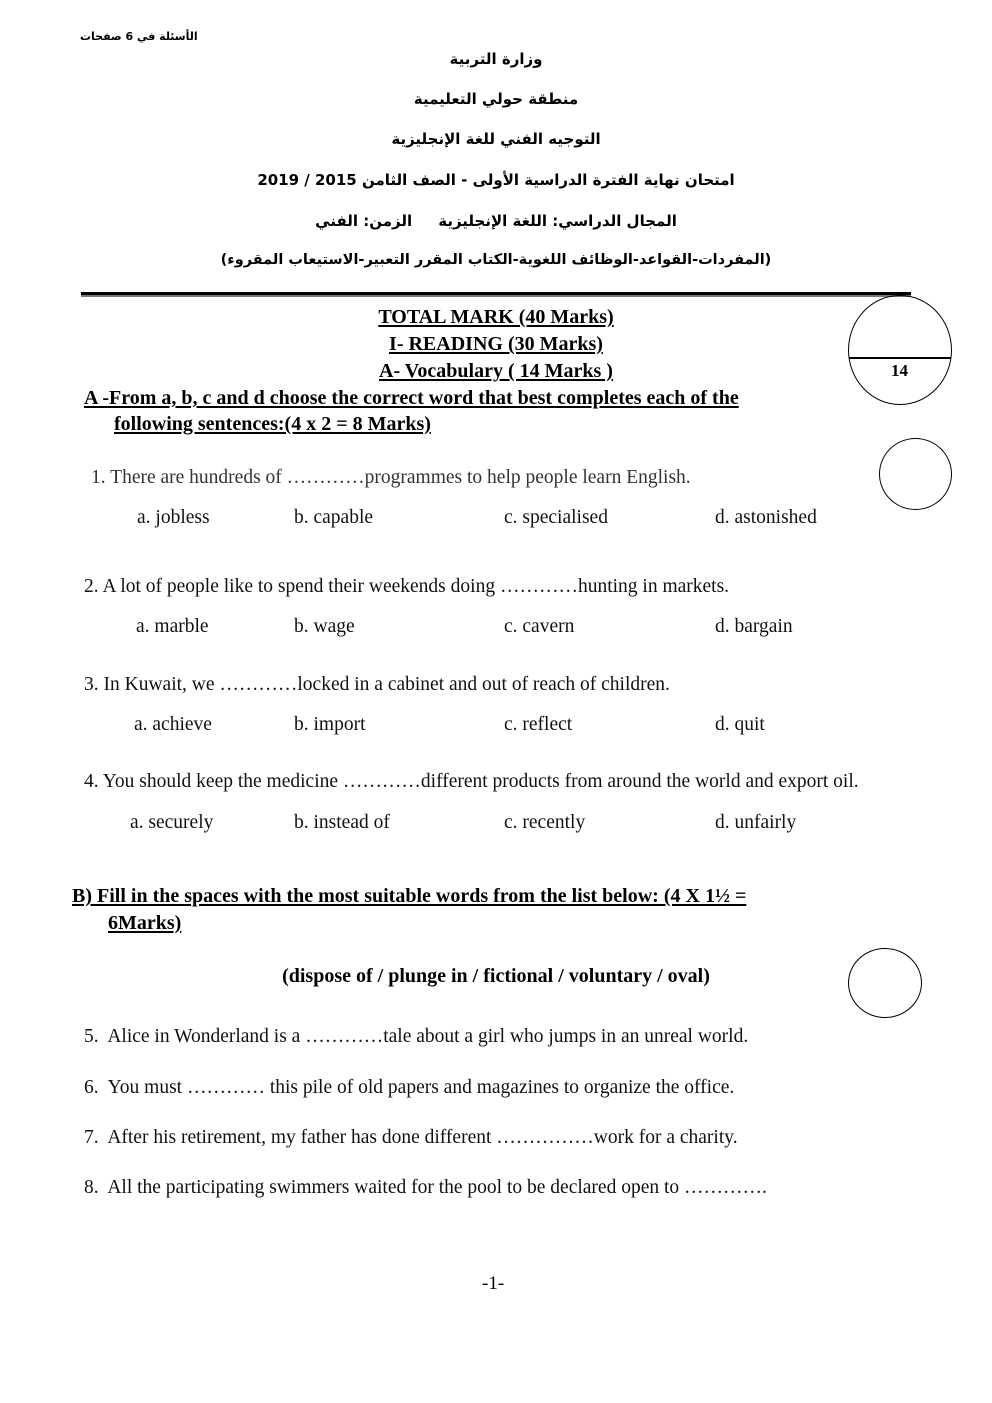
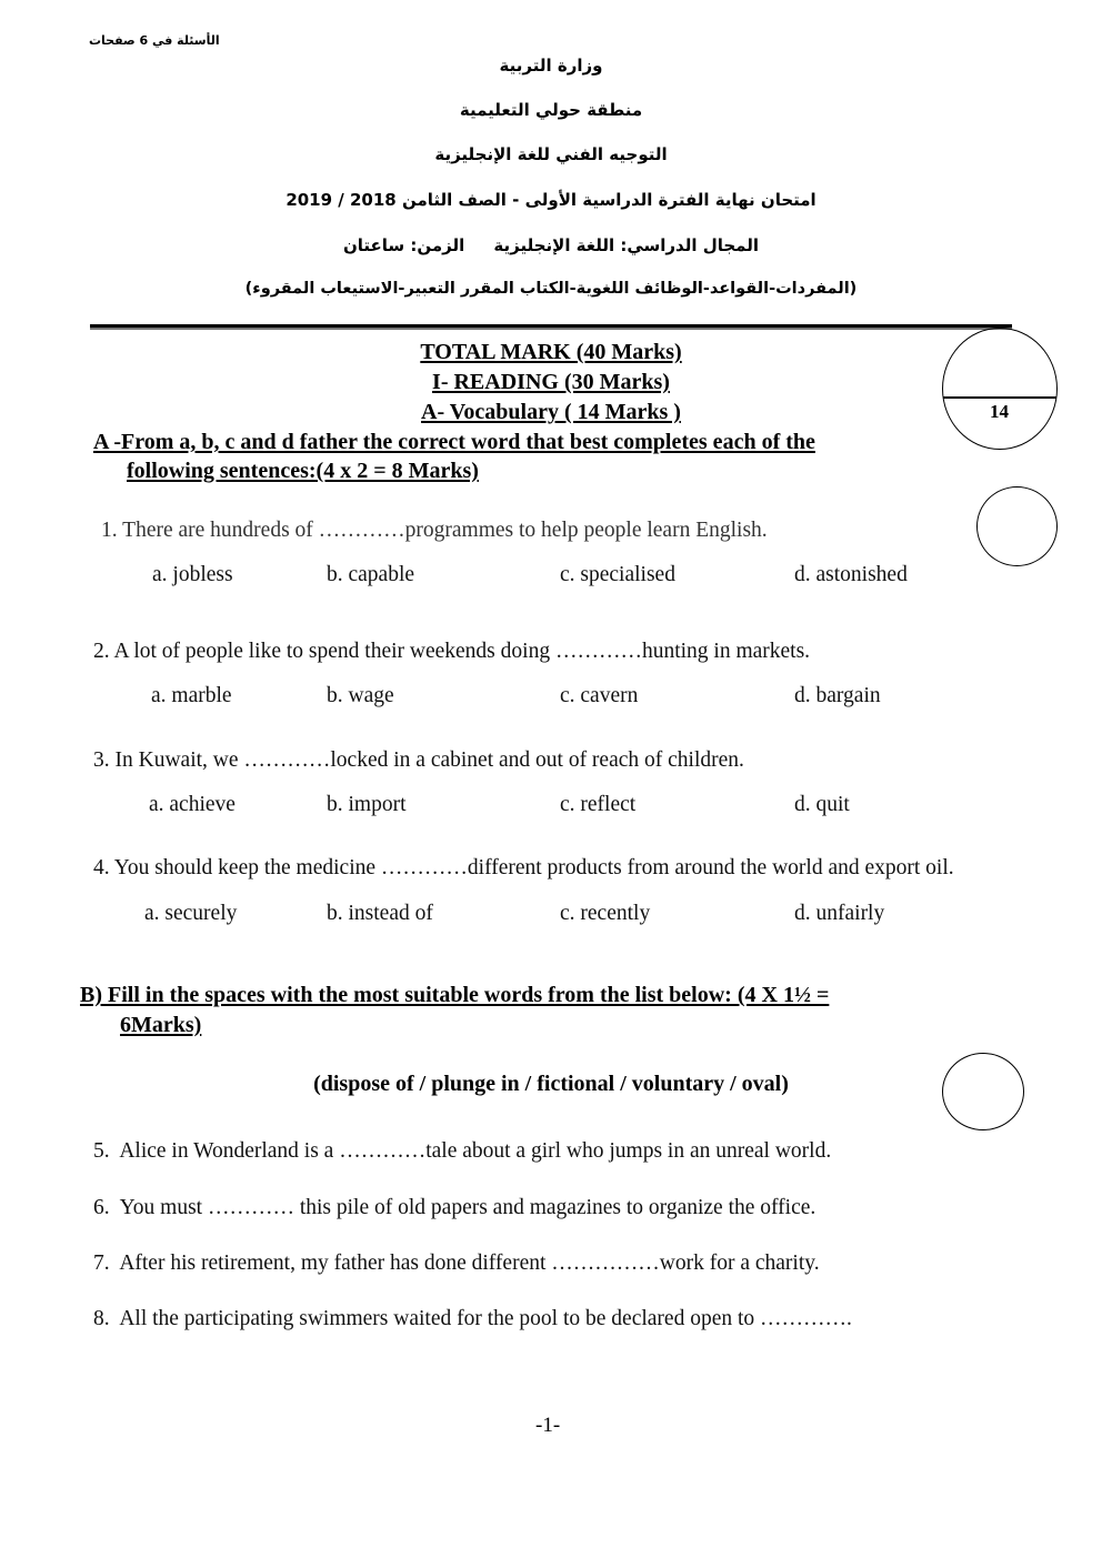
  الأسئلة في 6 صفحات
  وزارة التربية
  منطقة حولي التعليمية
  التوجيه الفني للغة الإنجليزية
- امتحان نهاية الفترة الدراسية الأولى - الصف الثامن 2015 / 2019
+ امتحان نهاية الفترة الدراسية الأولى - الصف الثامن 2018 / 2019
- المجال الدراسي: اللغة الإنجليزية الزمن: الفني
+ المجال الدراسي: اللغة الإنجليزية الزمن: ساعتان
  (المفردات-القواعد-الوظائف اللغوية-الكتاب المقرر التعبير-الاستيعاب المقروء)
  TOTAL MARK (40 Marks)
  I- READING (30 Marks)
  A- Vocabulary ( 14 Marks )
  14
- A -From a, b, c and d choose the correct word that best completes each of the
+ A -From a, b, c and d father the correct word that best completes each of the
  following sentences:(4 x 2 = 8 Marks)
  1. There are hundreds of …………programmes to help people learn English.
  a. jobless
  b. capable
  c. specialised
  d. astonished
  2. A lot of people like to spend their weekends doing …………hunting in markets.
  a. marble
  b. wage
  c. cavern
  d. bargain
  3. In Kuwait, we …………locked in a cabinet and out of reach of children.
  a. achieve
  b. import
  c. reflect
  d. quit
  4. You should keep the medicine …………different products from around the world and export oil.
  a. securely
  b. instead of
  c. recently
  d. unfairly
  B) Fill in the spaces with the most suitable words from the list below: (4 X 1½ =
  6Marks)
  (dispose of / plunge in / fictional / voluntary / oval)
  5. Alice in Wonderland is a …………tale about a girl who jumps in an unreal world.
  6. You must ………… this pile of old papers and magazines to organize the office.
  7. After his retirement, my father has done different ……………work for a charity.
  8. All the participating swimmers waited for the pool to be declared open to ………….
  -1-
